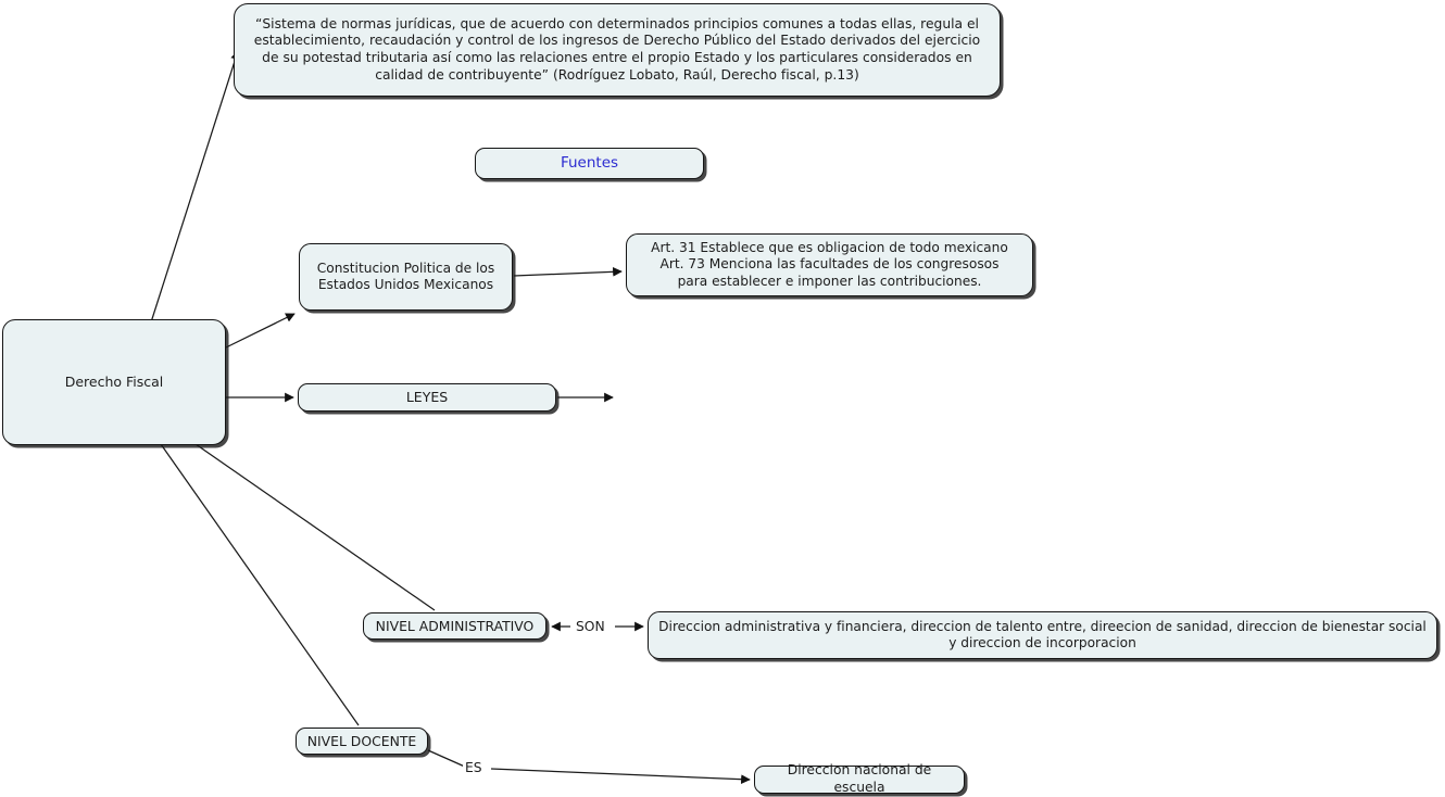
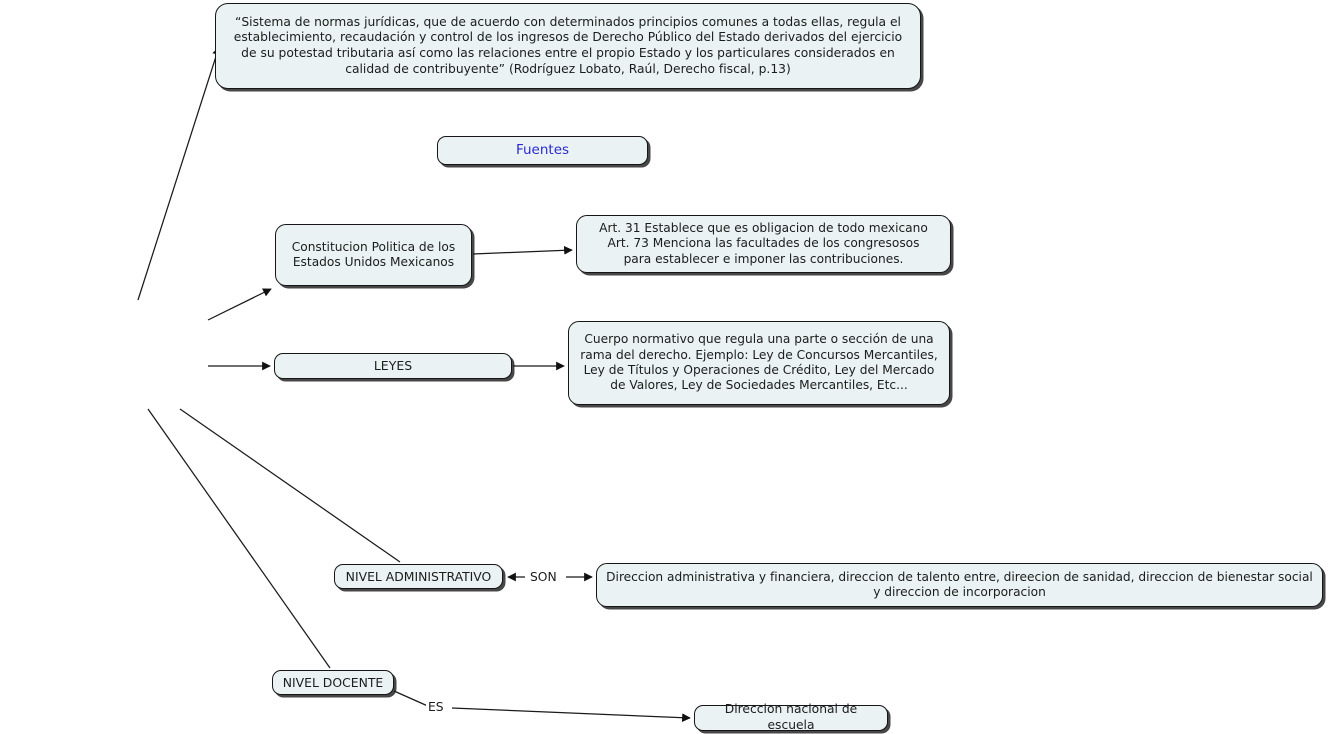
  “Sistema de normas jurídicas, que de acuerdo con determinados principios comunes a todas ellas, regula el establecimiento, recaudación y control de los ingresos de Derecho Público del Estado derivados del ejercicio de su potestad tributaria así como las relaciones entre el propio Estado y los particulares considerados en calidad de contribuyente” (Rodríguez Lobato, Raúl, Derecho fiscal, p.13)
- Derecho Fiscal
  Fuentes
  Constitucion Politica de los
  Estados Unidos Mexicanos
  Art. 31 Establece que es obligacion de todo mexicano
  Art. 73 Menciona las facultades de los congresosos
  para establecer e imponer las contribuciones.
  LEYES
+ Cuerpo normativo que regula una parte o sección de una rama del derecho. Ejemplo: Ley de Concursos Mercantiles, Ley de Títulos y Operaciones de Crédito, Ley del Mercado de Valores, Ley de Sociedades Mercantiles, Etc...
  NIVEL ADMINISTRATIVO
  Direccion administrativa y financiera, direccion de talento entre, direecion de sanidad, direccion de bienestar social y direccion de incorporacion
  NIVEL DOCENTE
  Direccion nacional de escuela
  SON
  ES
